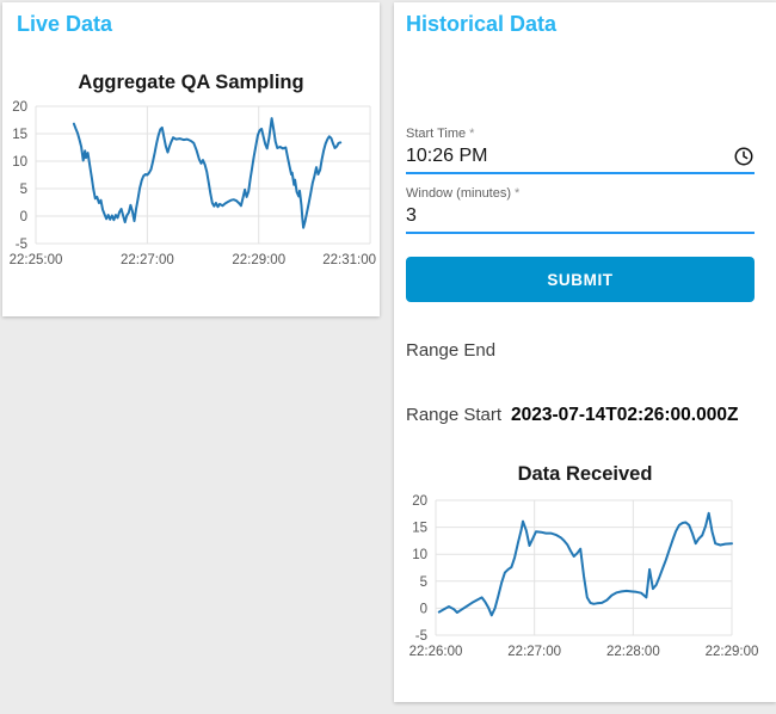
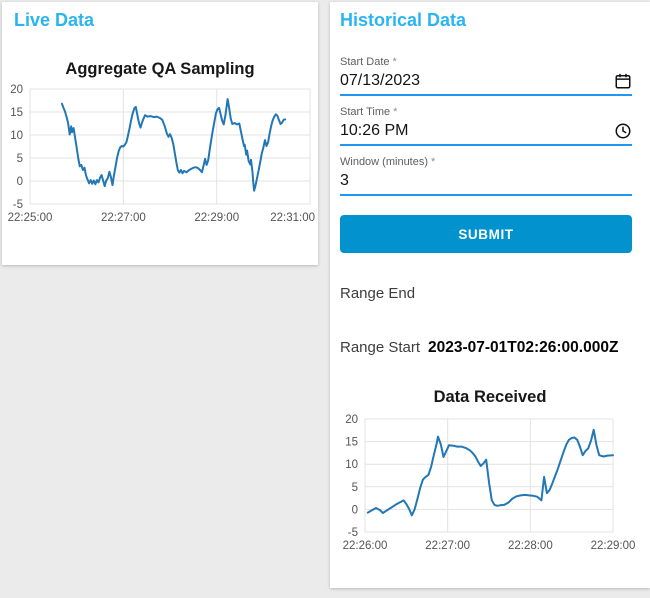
  Live Data
  Aggregate QA Sampling
  20
  15
  10
  5
  0
  -5
  22:25:00
  22:27:00
  22:29:00
  22:31:00
  Historical Data
+ Start Date *
+ 07/13/2023
  Start Time *
  10:26 PM
  Window (minutes) *
  3
  SUBMIT
  Range End
  Range Start
- 2023-07-14T02:26:00.000Z
+ 2023-07-01T02:26:00.000Z
  Data Received
  20
  15
  10
  5
  0
  -5
  22:26:00
  22:27:00
  22:28:00
  22:29:00
